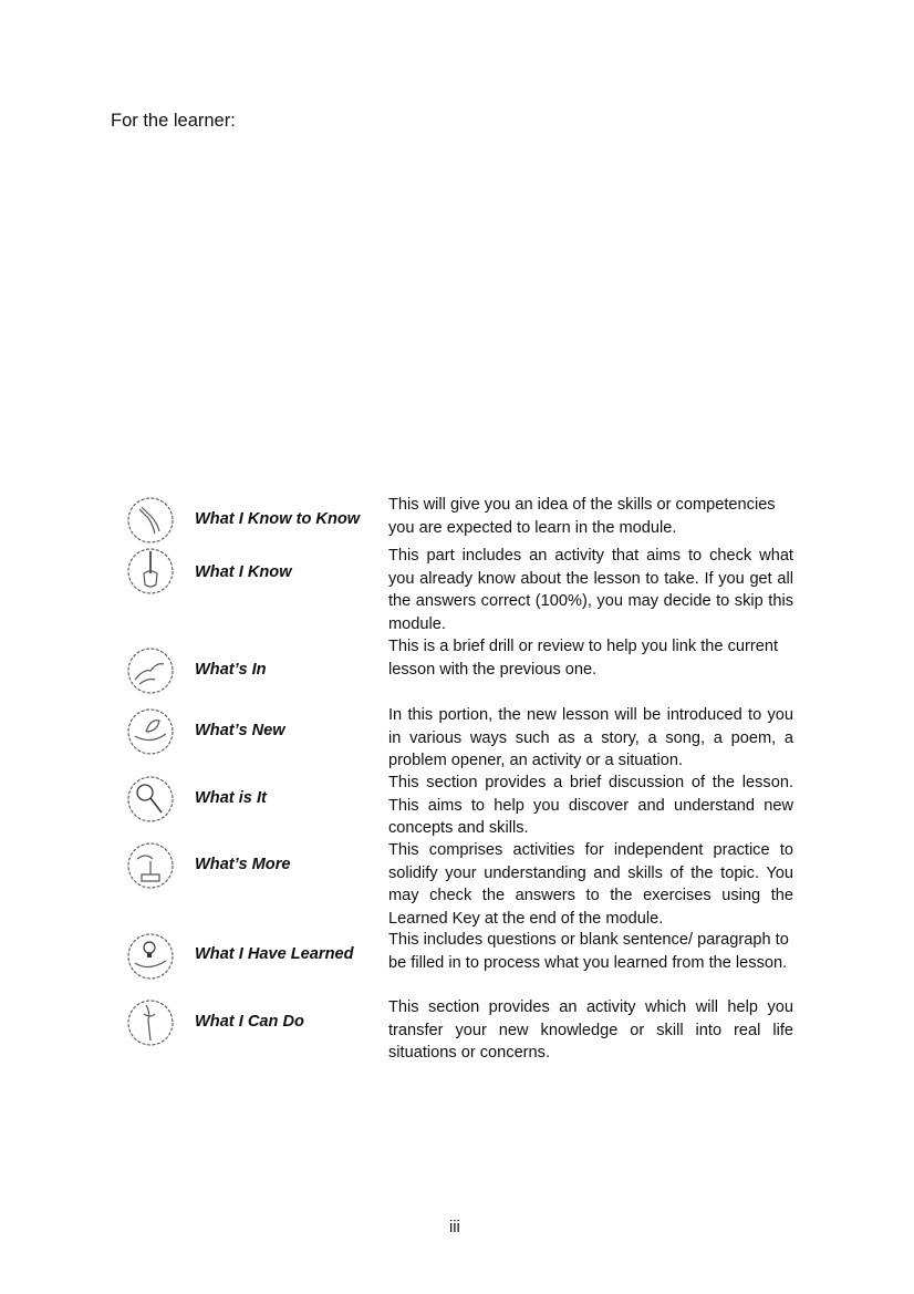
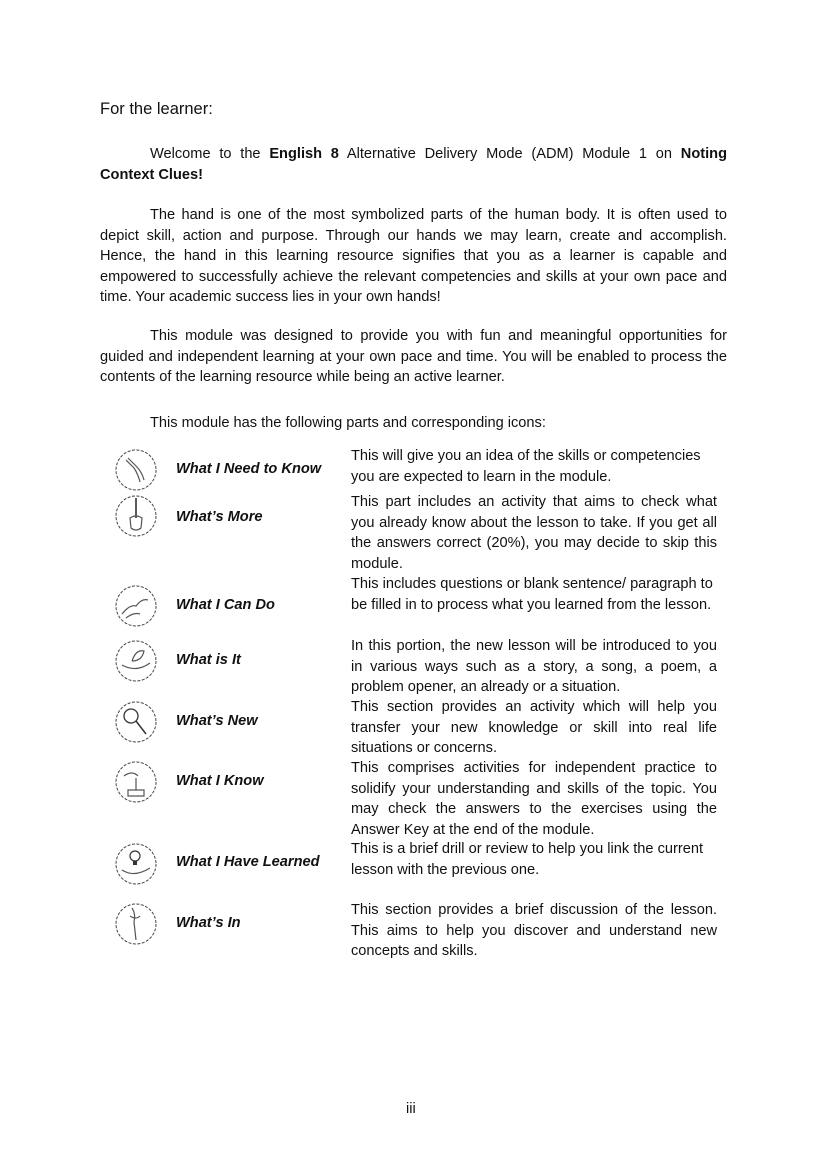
  For the learner:
+ Welcome to the English 8 Alternative Delivery Mode (ADM) Module 1 on Noting Context Clues!
+ The hand is one of the most symbolized parts of the human body. It is often used to depict skill, action and purpose. Through our hands we may learn, create and accomplish. Hence, the hand in this learning resource signifies that you as a learner is capable and empowered to successfully achieve the relevant competencies and skills at your own pace and time. Your academic success lies in your own hands!
+ This module was designed to provide you with fun and meaningful opportunities for guided and independent learning at your own pace and time. You will be enabled to process the contents of the learning resource while being an active learner.
+ This module has the following parts and corresponding icons:
- What I Know to Know
+ What I Need to Know
  This will give you an idea of the skills or competencies you are expected to learn in the module.
- What I Know
+ What’s More
- This part includes an activity that aims to check what you already know about the lesson to take. If you get all the answers correct (100%), you may decide to skip this module.
+ This part includes an activity that aims to check what you already know about the lesson to take. If you get all the answers correct (20%), you may decide to skip this module.
- What’s In
+ What I Can Do
- This is a brief drill or review to help you link the current lesson with the previous one.
+ This includes questions or blank sentence/ paragraph to be filled in to process what you learned from the lesson.
- What’s New
+ What is It
- In this portion, the new lesson will be introduced to you in various ways such as a story, a song, a poem, a problem opener, an activity or a situation.
+ In this portion, the new lesson will be introduced to you in various ways such as a story, a song, a poem, a problem opener, an already or a situation.
- What is It
+ What’s New
- This section provides a brief discussion of the lesson. This aims to help you discover and understand new concepts and skills.
+ This section provides an activity which will help you transfer your new knowledge or skill into real life situations or concerns.
- What’s More
+ What I Know
- This comprises activities for independent practice to solidify your understanding and skills of the topic. You may check the answers to the exercises using the Learned Key at the end of the module.
+ This comprises activities for independent practice to solidify your understanding and skills of the topic. You may check the answers to the exercises using the Answer Key at the end of the module.
  What I Have Learned
- This includes questions or blank sentence/ paragraph to be filled in to process what you learned from the lesson.
+ This is a brief drill or review to help you link the current lesson with the previous one.
- What I Can Do
+ What’s In
- This section provides an activity which will help you transfer your new knowledge or skill into real life situations or concerns.
+ This section provides a brief discussion of the lesson. This aims to help you discover and understand new concepts and skills.
  iii
